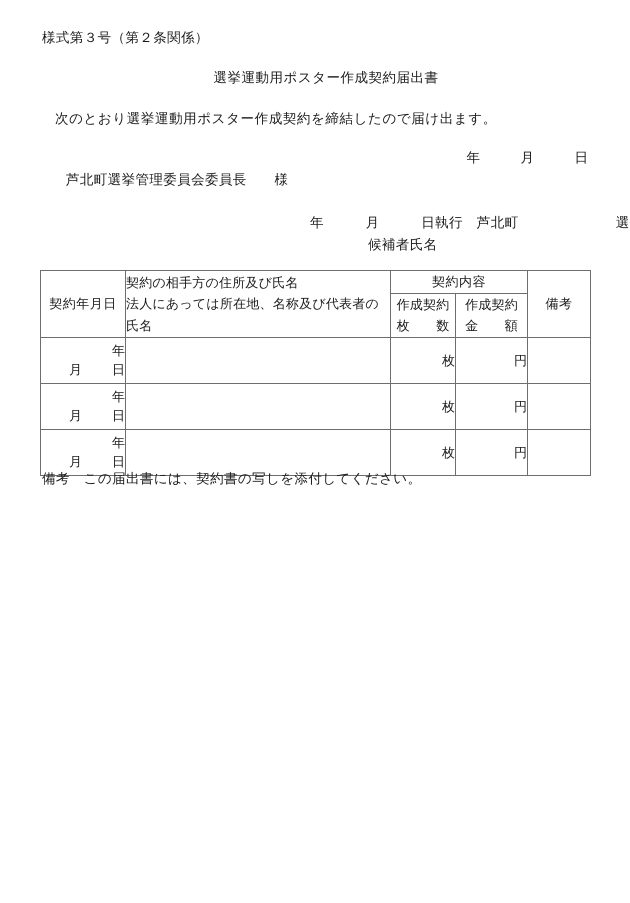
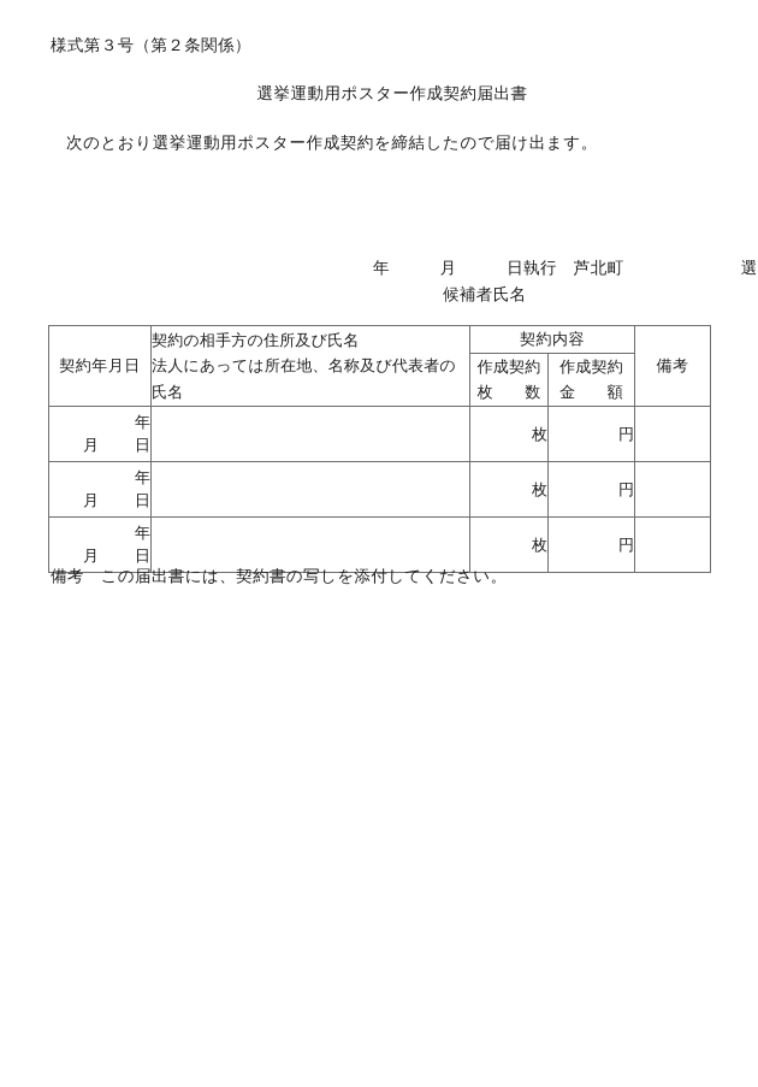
  様式第３号（第２条関係）
  選挙運動用ポスター作成契約届出書
  次のとおり選挙運動用ポスター作成契約を締結したので届け出ます。
- 年 月 日
- 芦北町選挙管理委員会委員長 様
  年 月 日執行 芦北町 選
  候補者氏名
  契約年月日	契約の相手方の住所及び氏名 法人にあっては所在地、名称及び代表者の 氏名	契約内容	備考
  作成契約 枚 数	作成契約 金 額
  年 月 日		枚	円
  年 月 日		枚	円
  年 月 日		枚	円
  備考 この届出書には、契約書の写しを添付してください。
